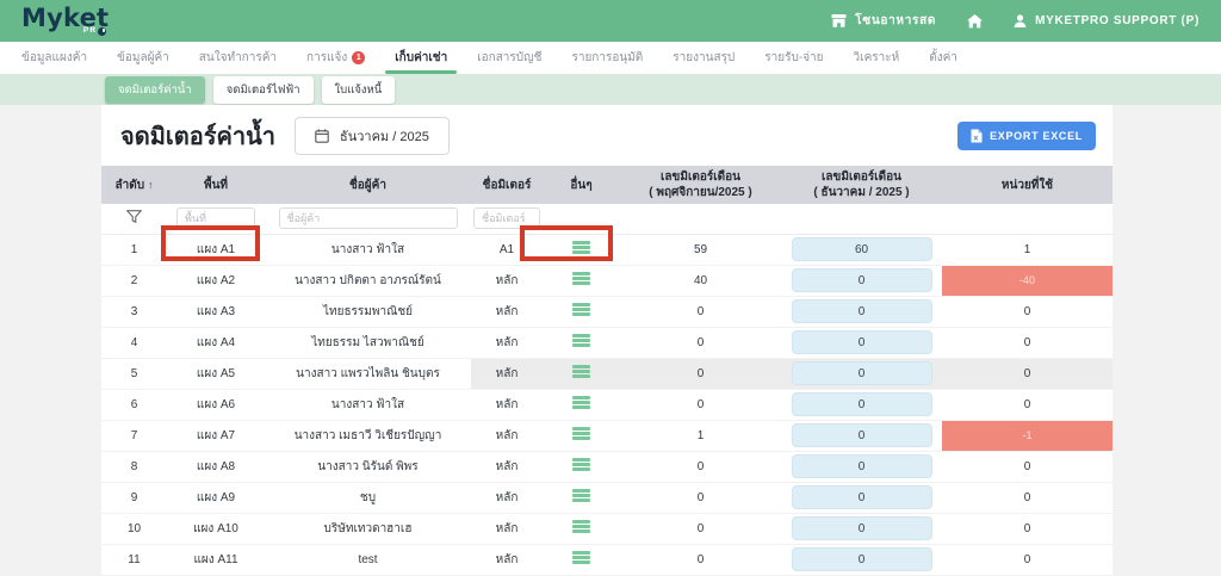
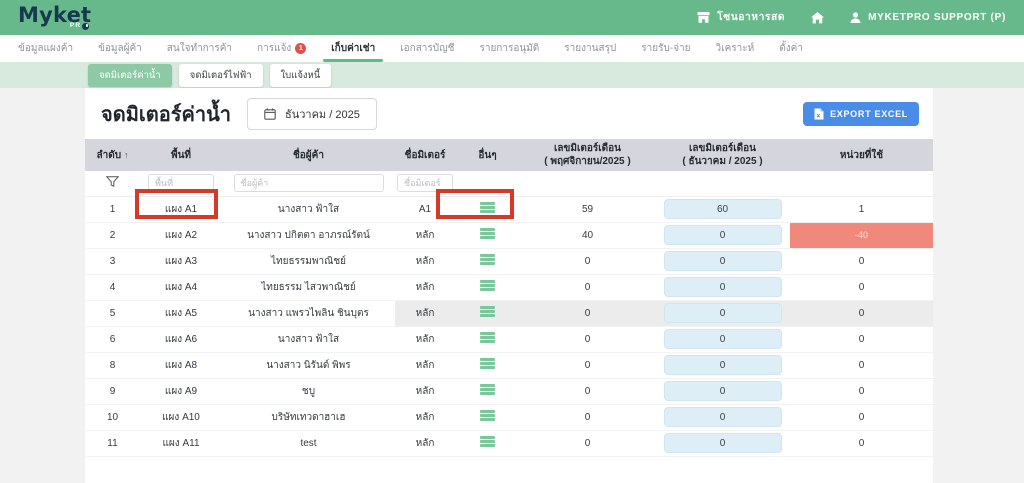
  Myket
  โซนอาหารสด
  MYKETPRO SUPPORT (P)
  ข้อมูลแผงค้า
  ข้อมูลผู้ค้า
  สนใจทำการค้า
  การแจ้ง
  เก็บค่าเช่า
  เอกสารบัญชี
  รายการอนุมัติ
  รายงานสรุป
  รายรับ-จ่าย
  วิเคราะห์
  ตั้งค่า
  จดมิเตอร์ค่าน้ำ
  จดมิเตอร์ไฟฟ้า
  ใบแจ้งหนี้
  จดมิเตอร์ค่าน้ำ
  ธันวาคม / 2025
  EXPORT EXCEL
  ลำดับ ↑	พื้นที่	ชื่อผู้ค้า	ชื่อมิเตอร์	อื่นๆ	เลขมิเตอร์เดือน( พฤศจิกายน/2025 )	เลขมิเตอร์เดือน( ธันวาคม / 2025 )	หน่วยที่ใช้
  	พื้นที่	ชื่อผู้ค้า	ชื่อมิเตอร์
  1	แผง A1	นางสาว ฟ้าใส	A1		59	60	1
  2	แผง A2	นางสาว ปกิตตา อาภรณ์รัตน์	หลัก		40	0	-40
  3	แผง A3	ไทยธรรมพาณิชย์	หลัก		0	0	0
  4	แผง A4	ไทยธรรม ไสวพาณิชย์	หลัก		0	0	0
  5	แผง A5	นางสาว แพรวไพลิน ชินบุตร	หลัก		0	0	0
  6	แผง A6	นางสาว ฟ้าใส	หลัก		0	0	0
- 7	แผง A7	นางสาว เมธาวี วิเชียรปัญญา	หลัก		1	0	-1
  8	แผง A8	นางสาว นิรันด์ พิพร	หลัก		0	0	0
  9	แผง A9	ชบู	หลัก		0	0	0
  10	แผง A10	บริษัทเทวดาฮาเฮ	หลัก		0	0	0
  11	แผง A11	test	หลัก		0	0	0
